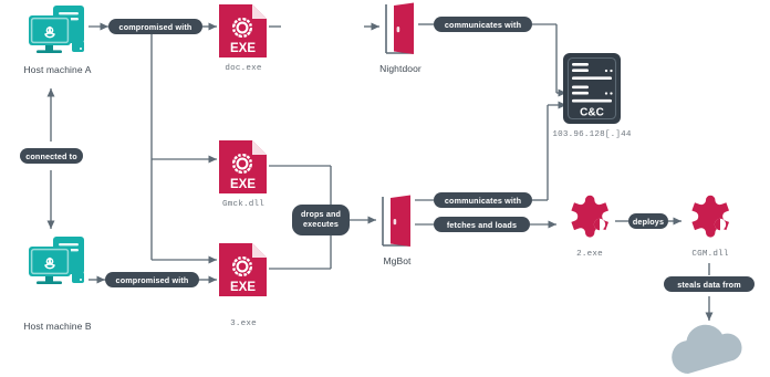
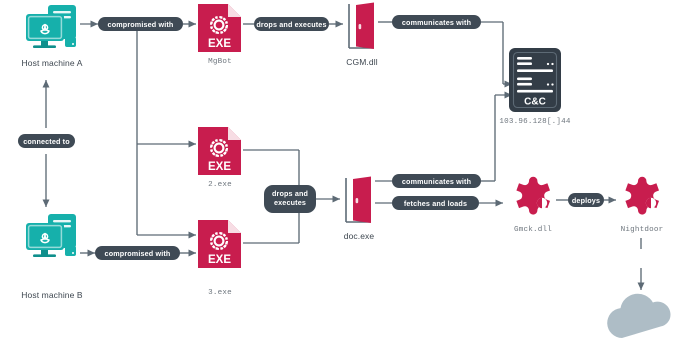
  Host machine A
  Host machine B
  EXE
- doc.exe
+ MgBot
  EXE
- Gmck.dll
+ 2.exe
  EXE
  3.exe
- Nightdoor
+ CGM.dll
- MgBot
+ doc.exe
  C&C
  103.96.128[.]44
- 2.exe
+ Gmck.dll
- CGM.dll
+ Nightdoor
  compromised with
  compromised with
  connected to
+ drops and executes
  drops and
  executes
  communicates with
  communicates with
  fetches and loads
  deploys
- steals data from
